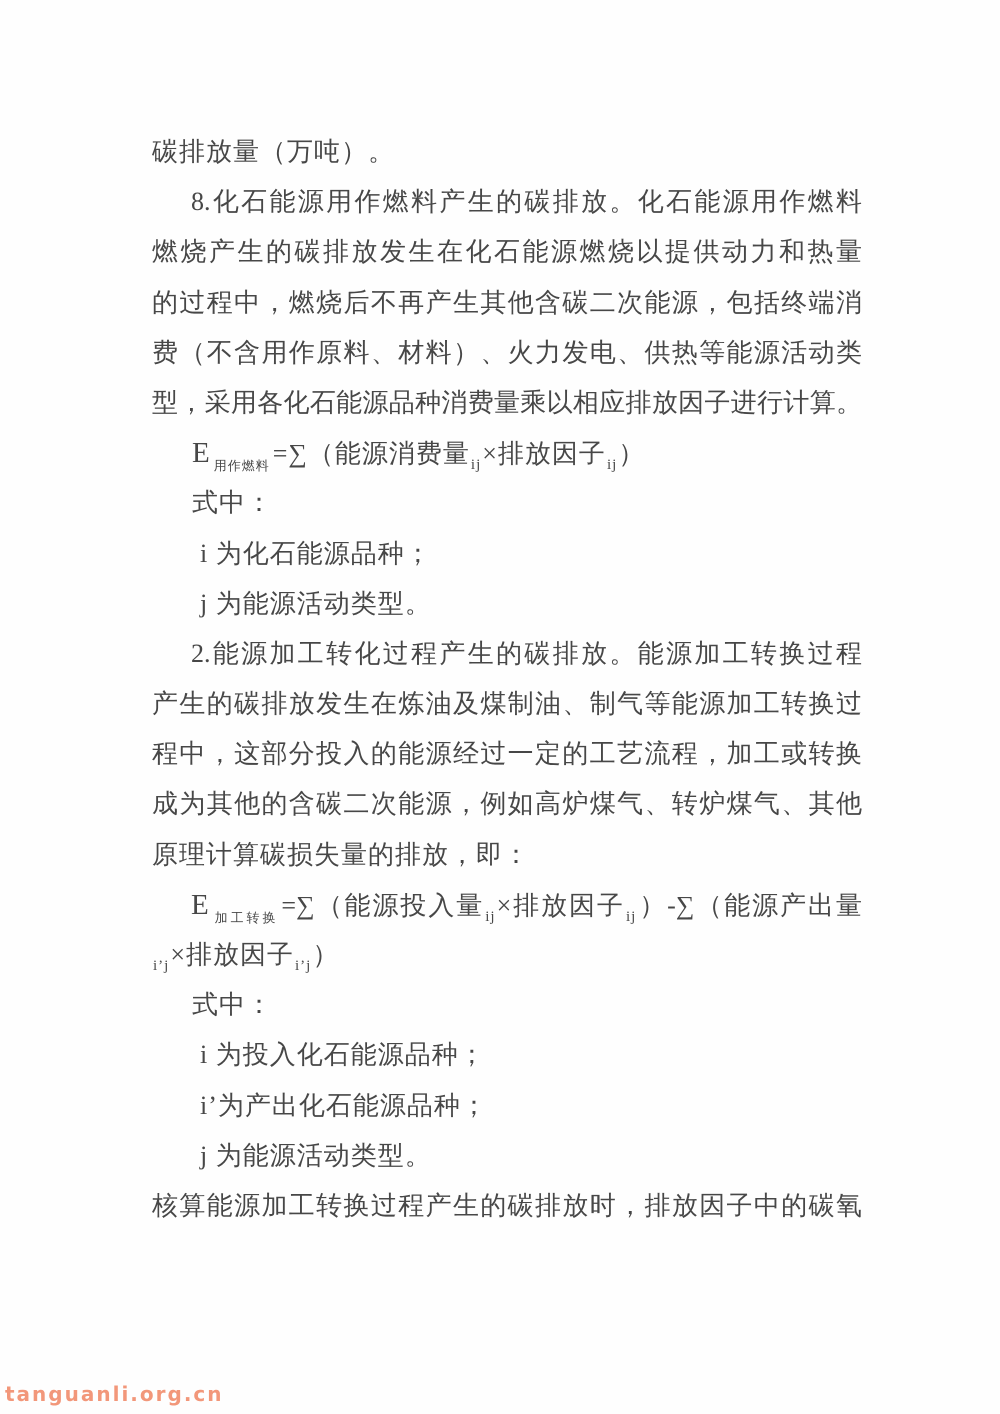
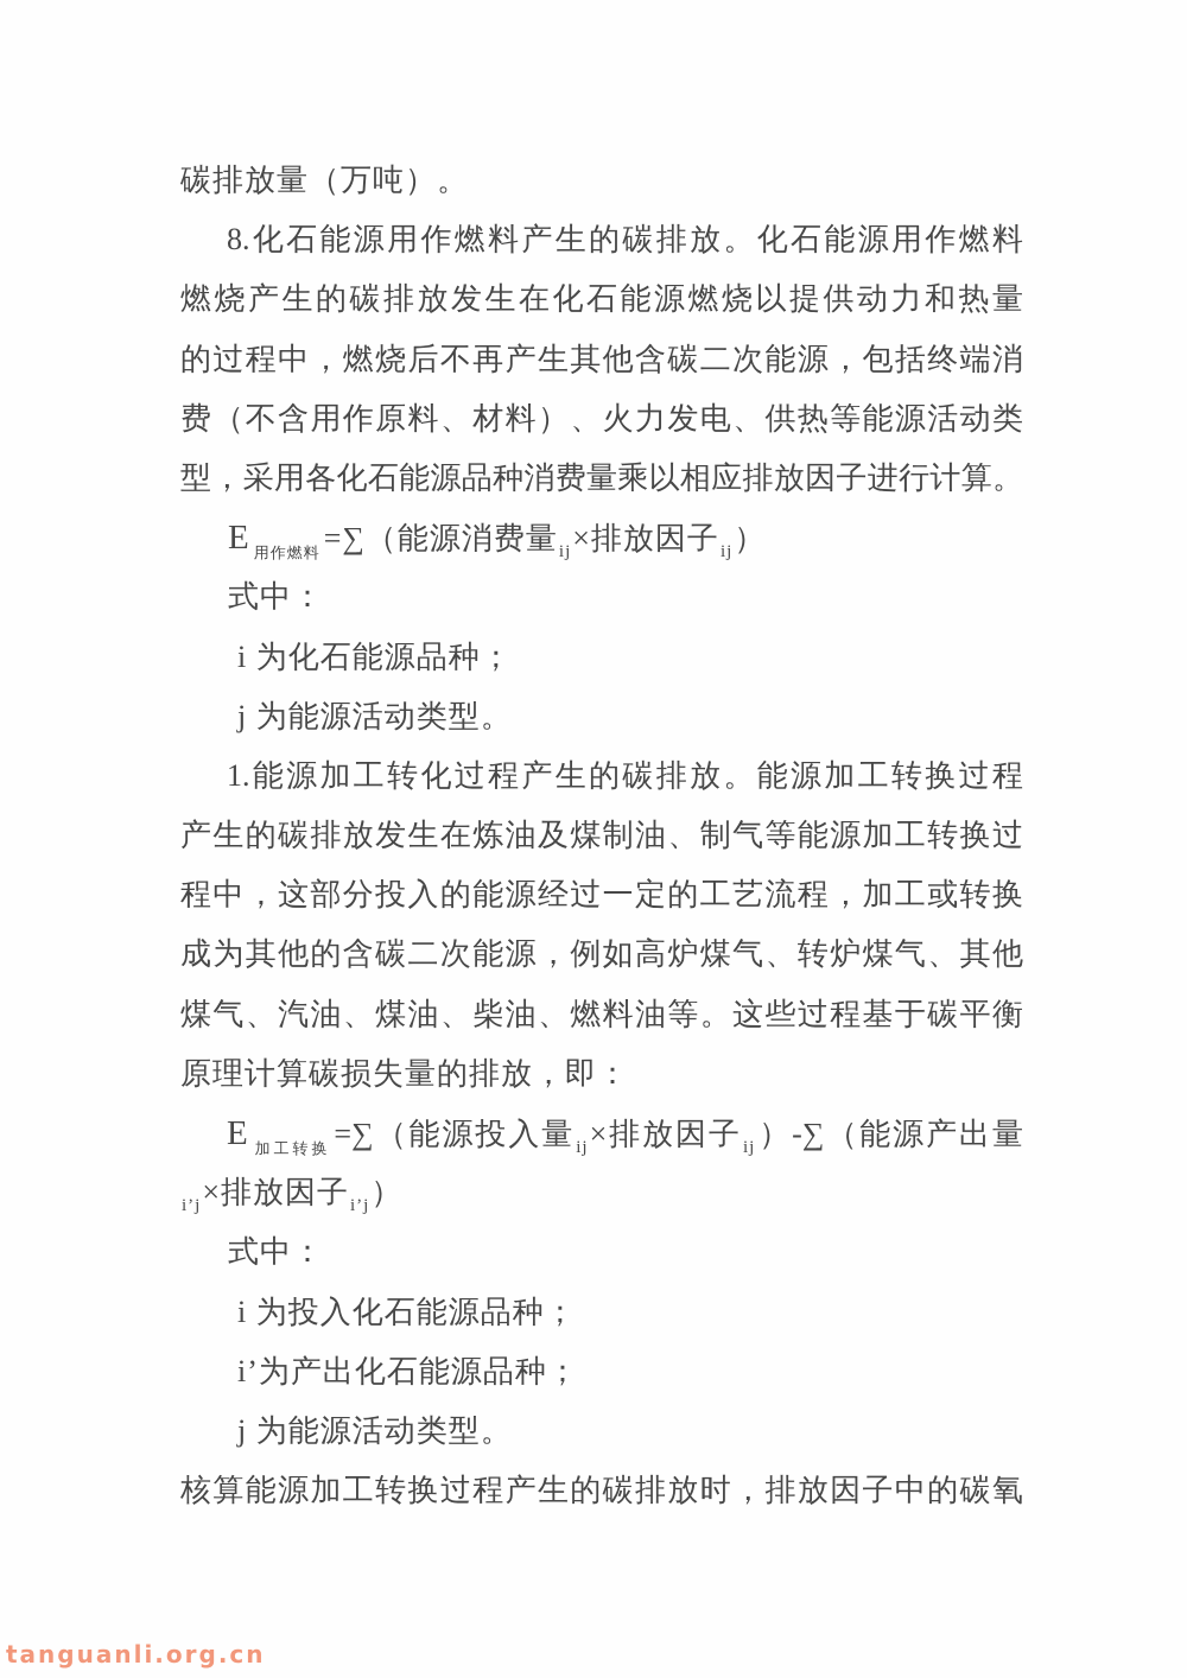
  碳排放量（万吨）。
  8.化石能源用作燃料产生的碳排放。化石能源用作燃料
  燃烧产生的碳排放发生在化石能源燃烧以提供动力和热量
  的过程中，燃烧后不再产生其他含碳二次能源，包括终端消
  费（不含用作原料、材料）、火力发电、供热等能源活动类
  型，采用各化石能源品种消费量乘以相应排放因子进行计算。
  E 用作燃料=∑（能源消费量ij×排放因子ij）
  式中：
  i 为化石能源品种；
  j 为能源活动类型。
- 2.能源加工转化过程产生的碳排放。能源加工转换过程
+ 1.能源加工转化过程产生的碳排放。能源加工转换过程
  产生的碳排放发生在炼油及煤制油、制气等能源加工转换过
  程中，这部分投入的能源经过一定的工艺流程，加工或转换
  成为其他的含碳二次能源，例如高炉煤气、转炉煤气、其他
+ 煤气、汽油、煤油、柴油、燃料油等。这些过程基于碳平衡
  原理计算碳损失量的排放，即：
  E 加工转换=∑（能源投入量ij×排放因子ij）-∑（能源产出量
  i’j×排放因子i’j）
  式中：
  i 为投入化石能源品种；
  i’为产出化石能源品种；
  j 为能源活动类型。
  核算能源加工转换过程产生的碳排放时，排放因子中的碳氧
  tanguanli.org.cn
